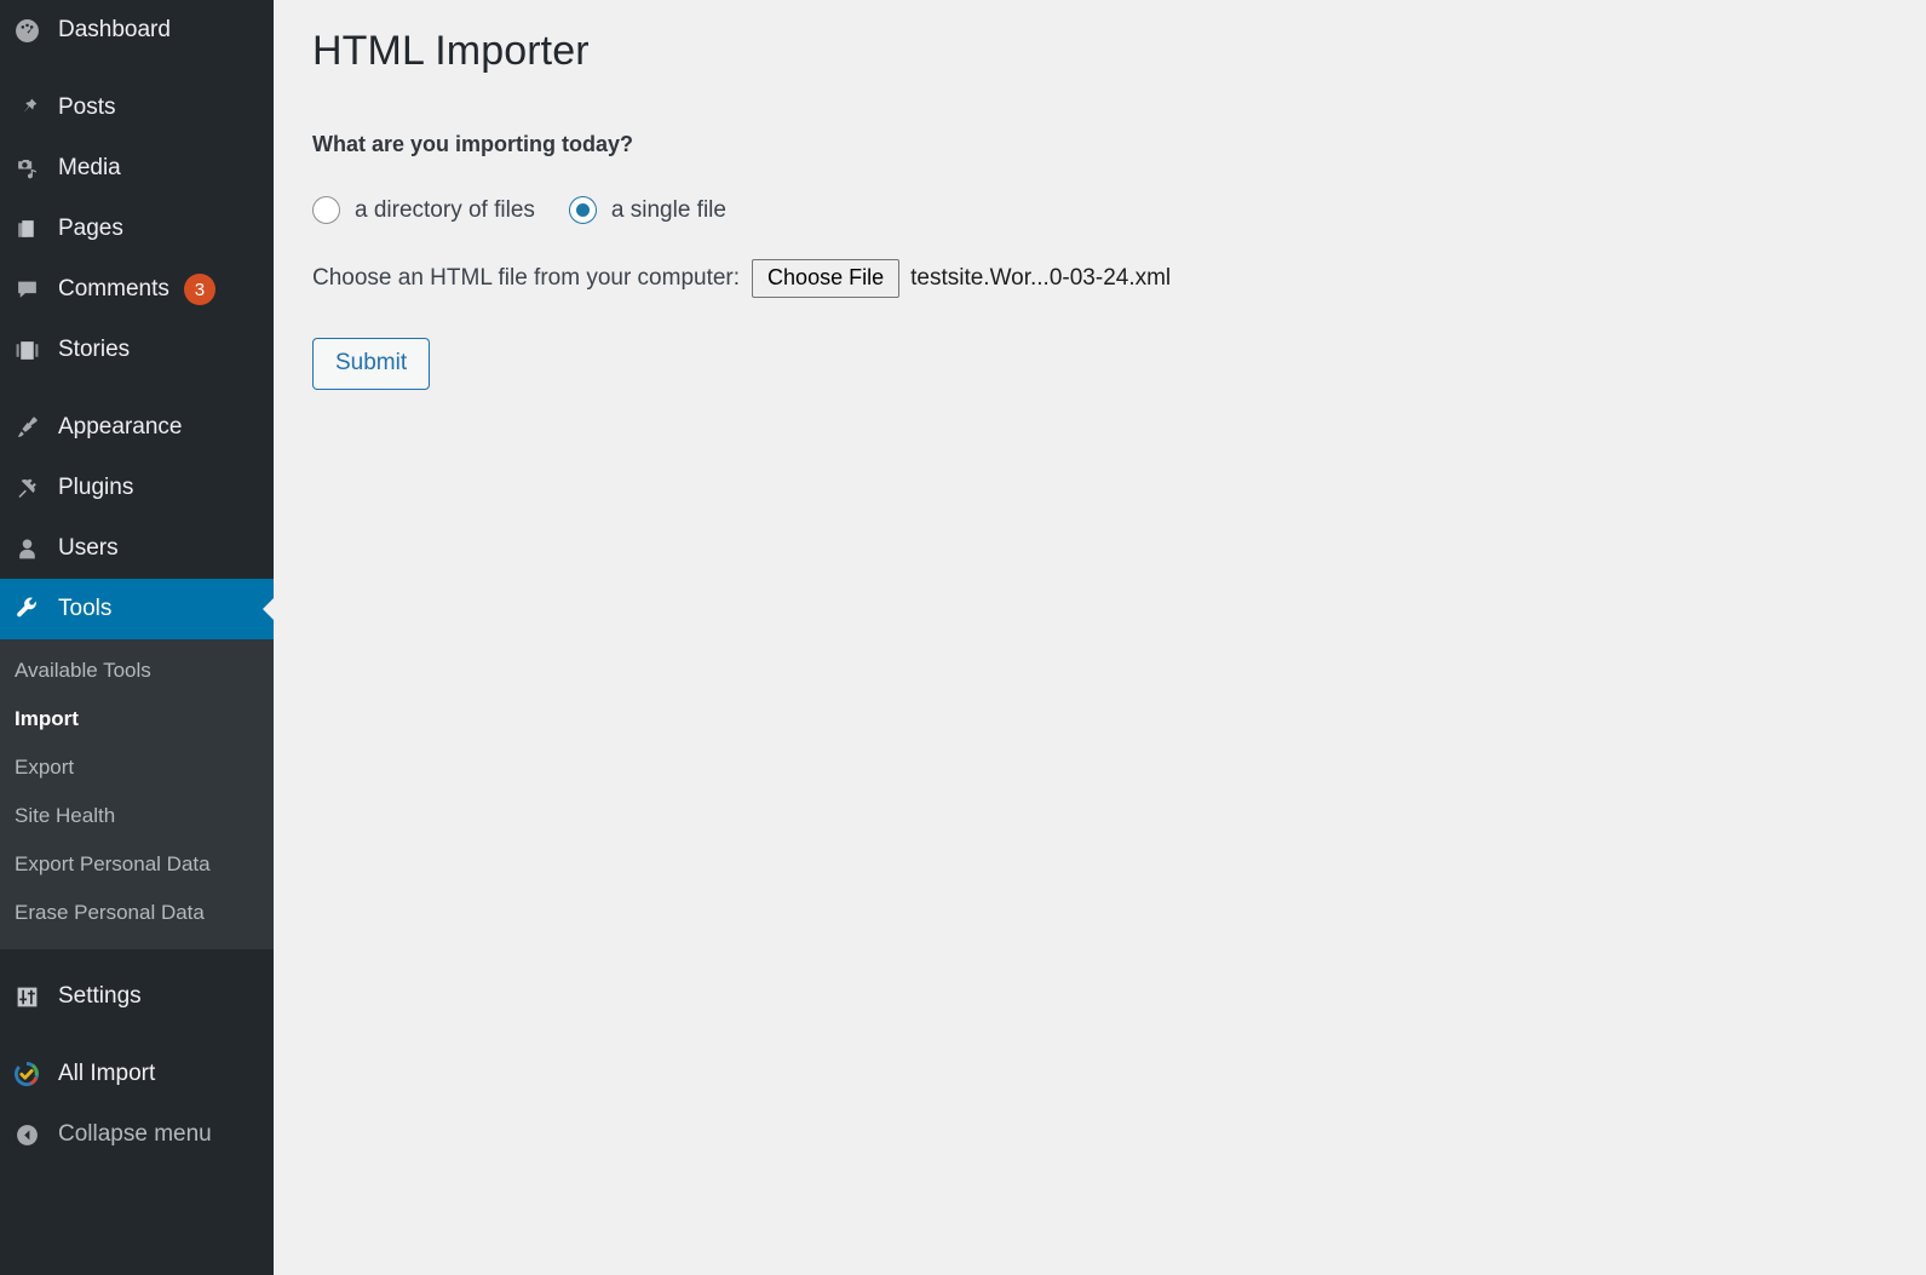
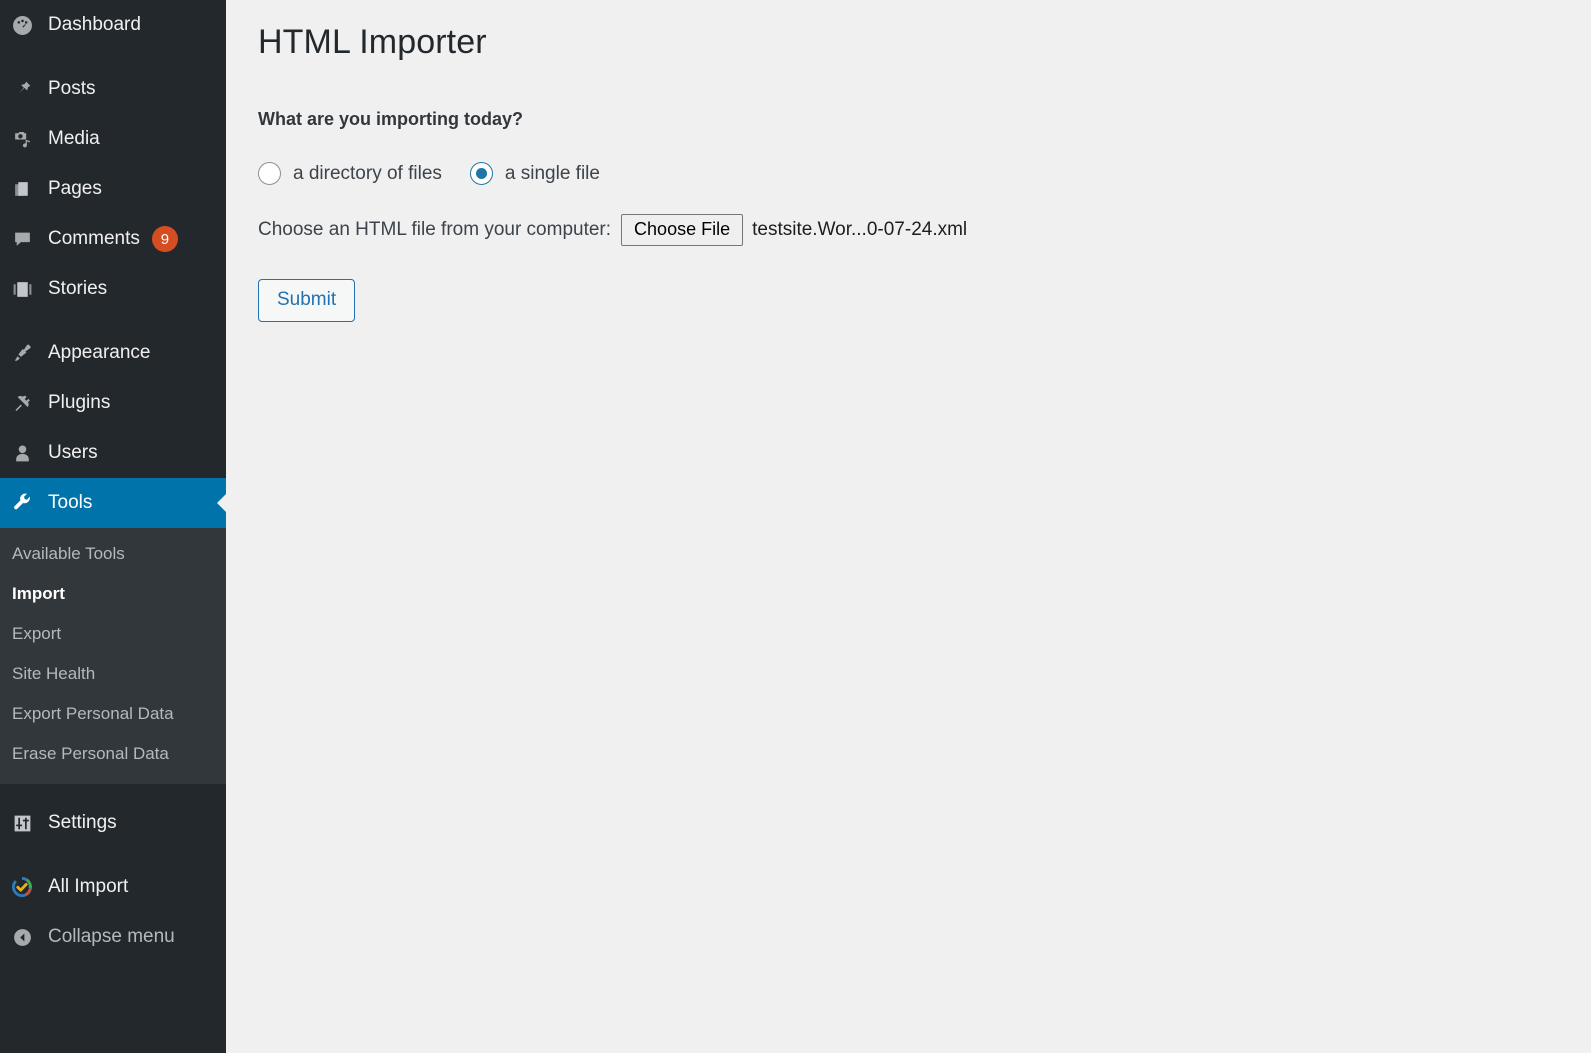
  Dashboard
  Posts
  Media
  Pages
  Comments
- 3
+ 9
  Stories
  Appearance
  Plugins
  Users
  Tools
  Available Tools
  Import
  Export
  Site Health
  Export Personal Data
  Erase Personal Data
  Settings
  All Import
  Collapse menu
  HTML Importer
  What are you importing today?
  a directory of files
  a single file
  Choose an HTML file from your computer:
  Choose File
- testsite.Wor...0-03-24.xml
+ testsite.Wor...0-07-24.xml
  Submit
